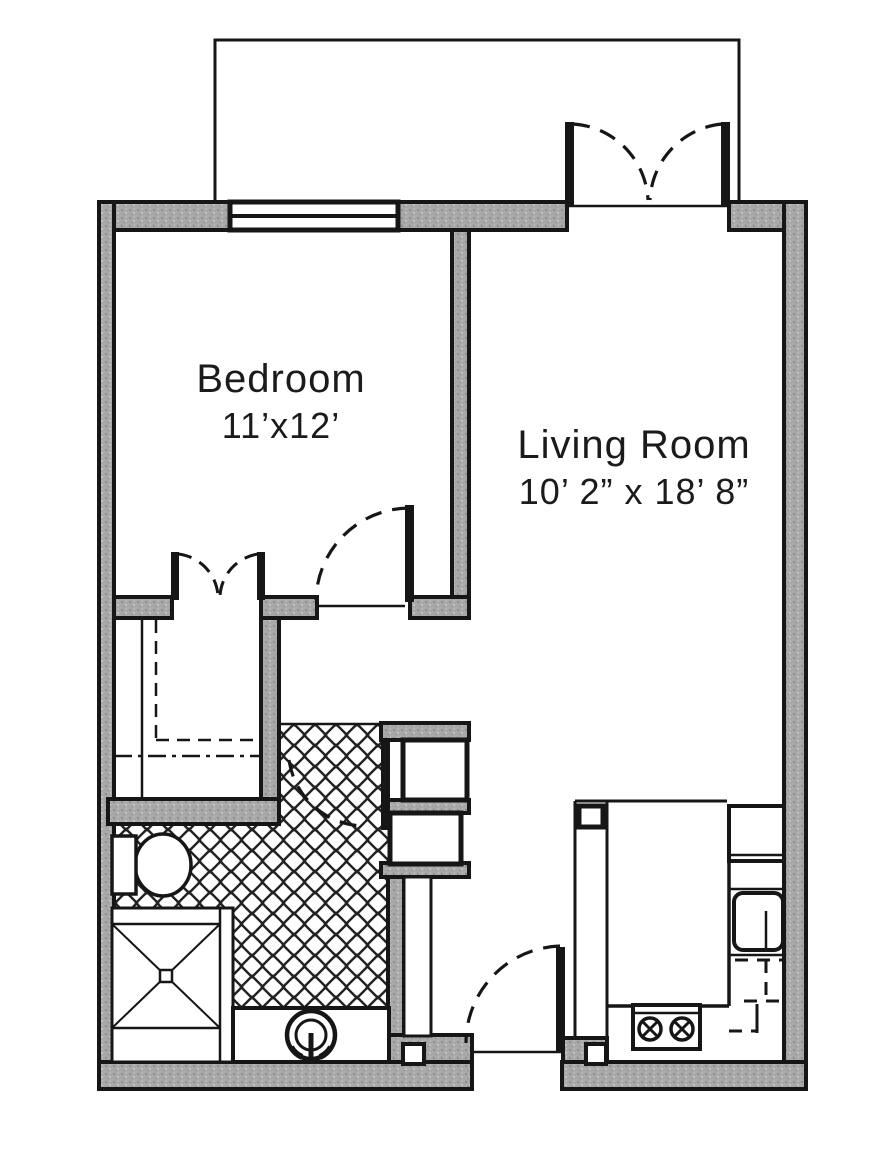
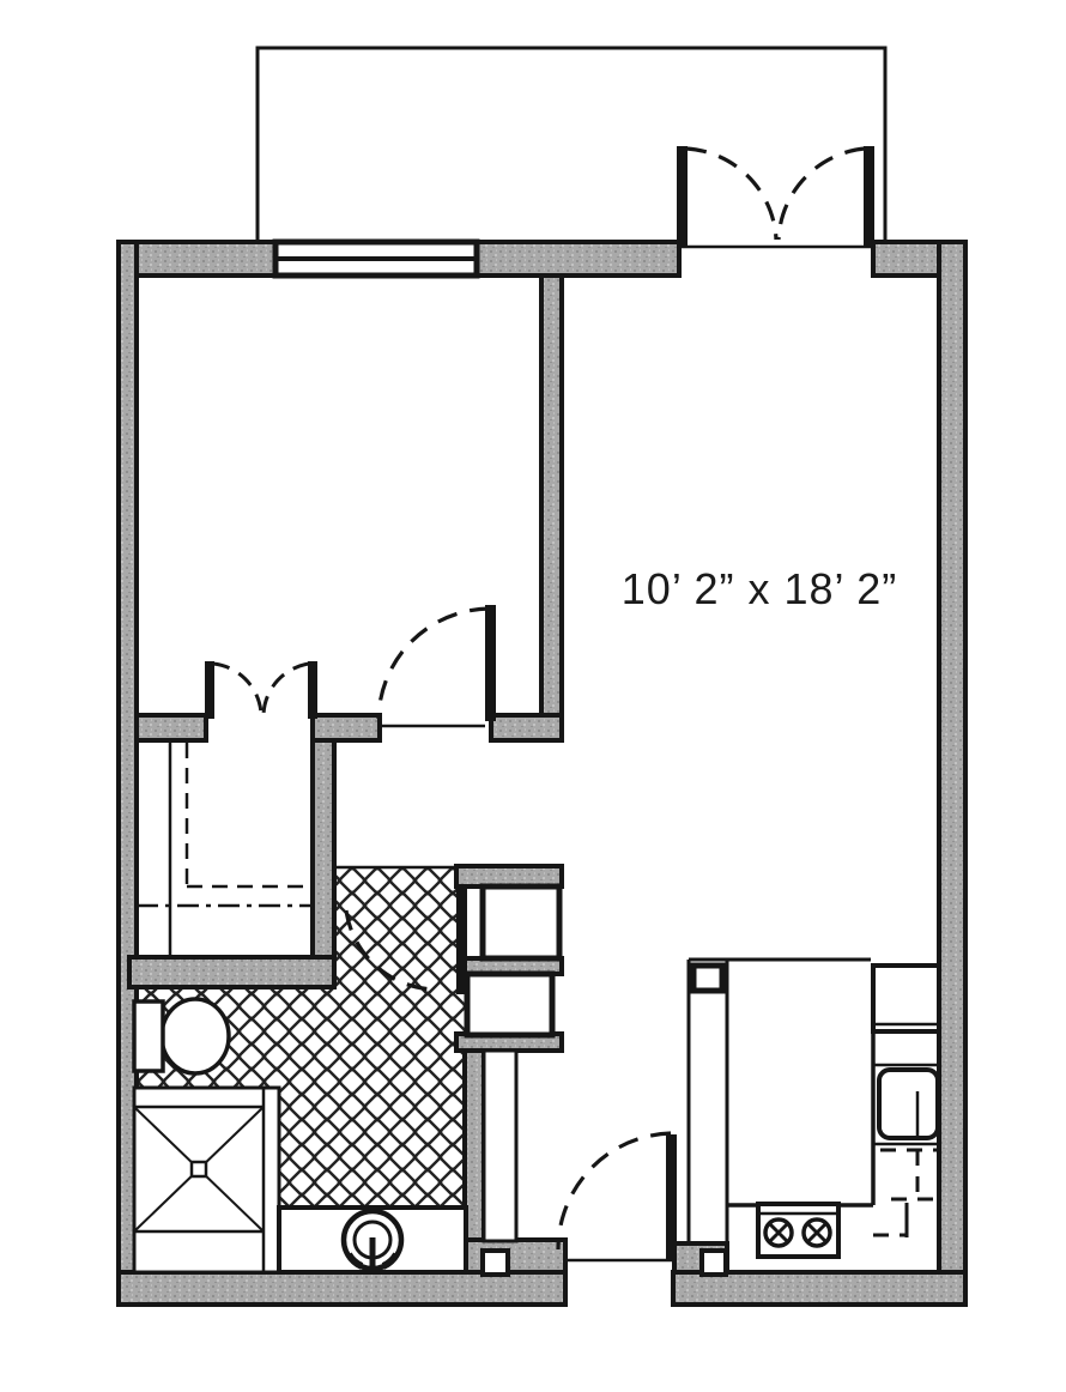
- Bedroom
- 11’x12’
- Living Room
- 10’ 2” x 18’ 8”
+ 10’ 2” x 18’ 2”
